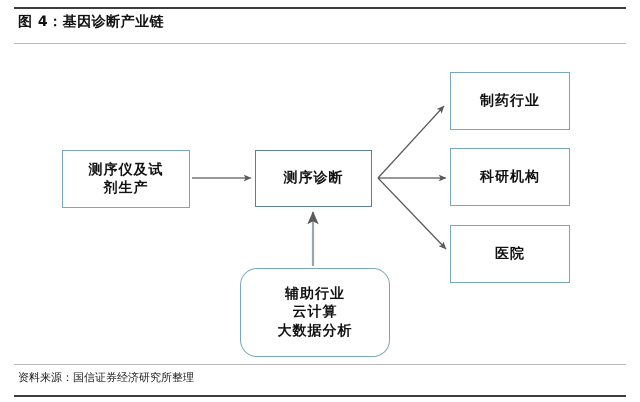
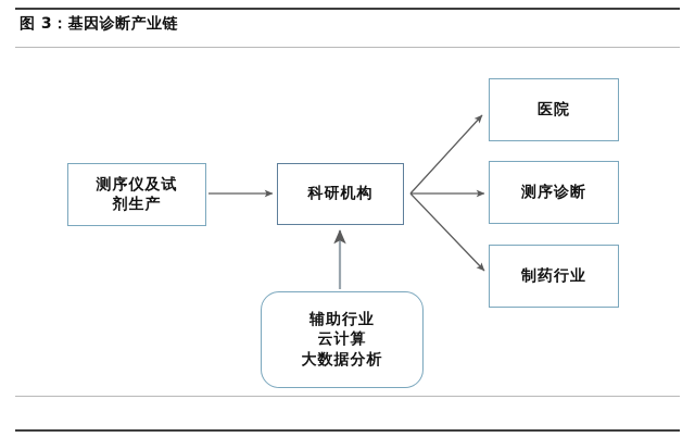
- 图 4：基因诊断产业链
+ 图 3：基因诊断产业链
  测序仪及试
  剂生产
- 测序诊断
+ 科研机构
- 制药行业
+ 医院
- 科研机构
+ 测序诊断
- 医院
+ 制药行业
  辅助行业
  云计算
  大数据分析
- 资料来源：国信证券经济研究所整理
